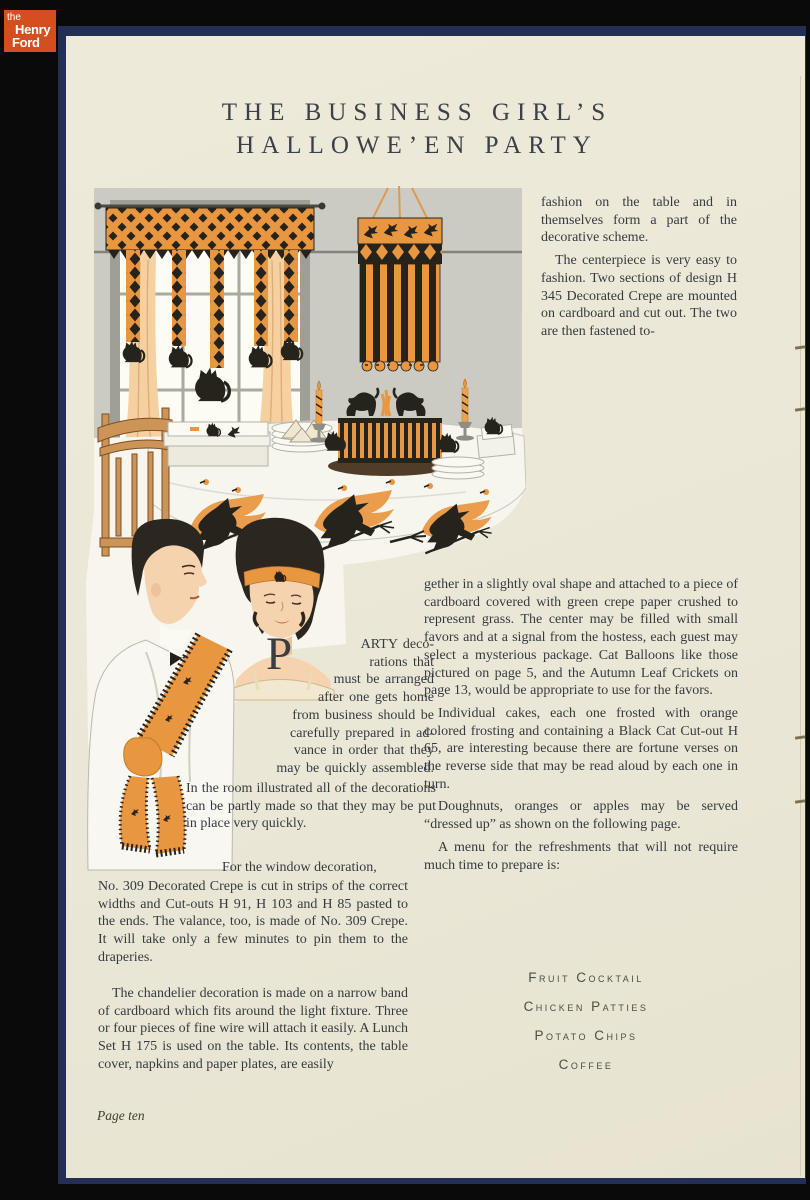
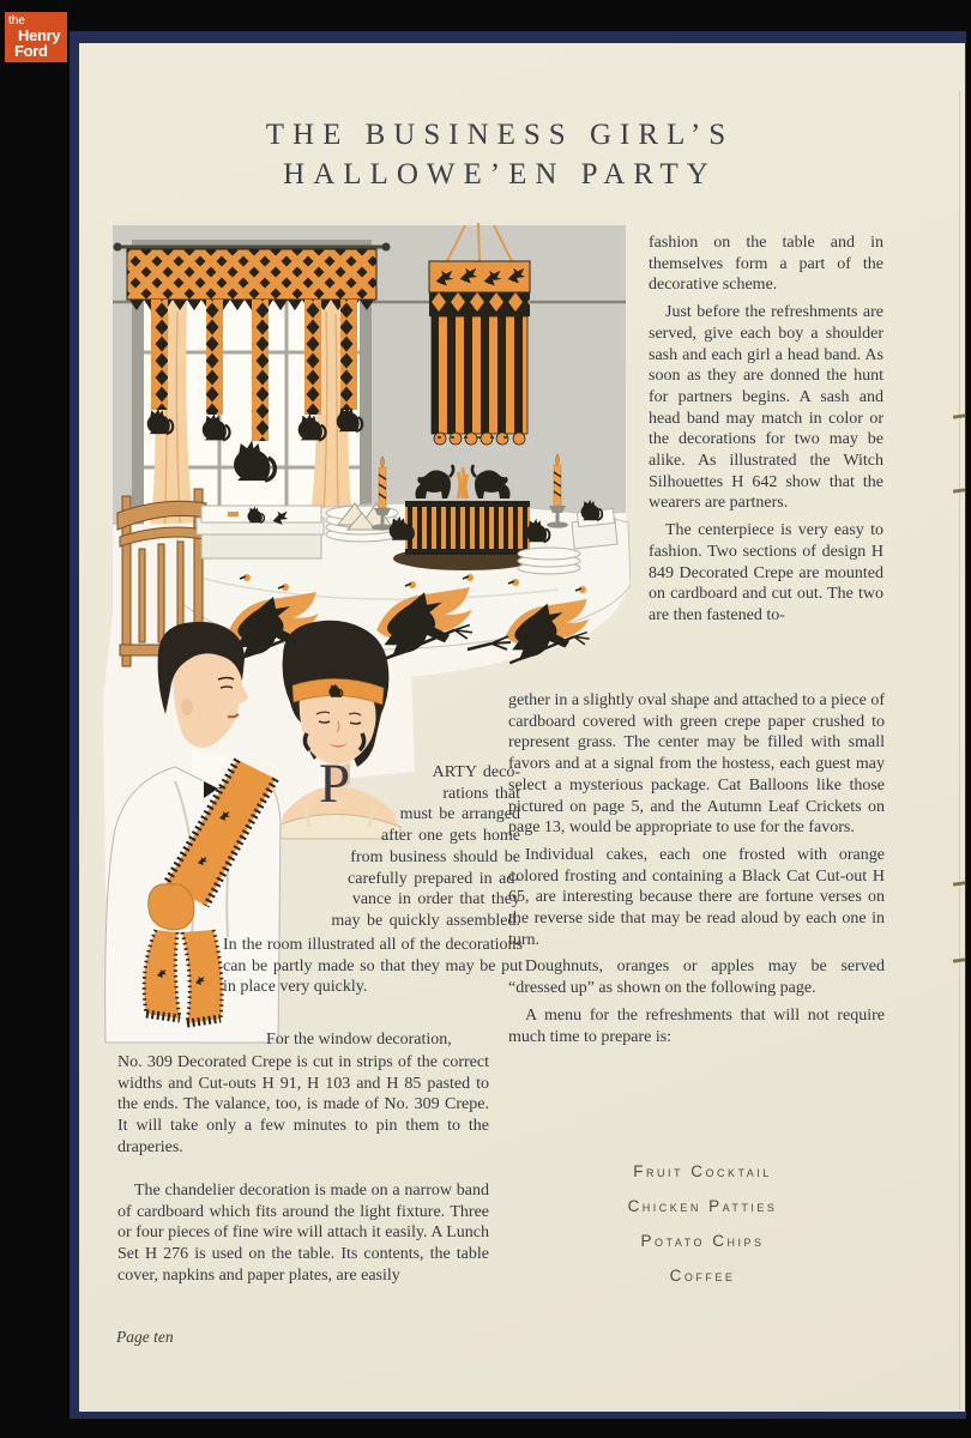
  THE BUSINESS GIRL’S
  HALLOWE’EN PARTY
  fashion on the table and in themselves form a part of the decorative scheme.
+ Just before the refreshments are served, give each boy a shoulder sash and each girl a head band. As soon as they are donned the hunt for partners begins. A sash and head band may match in color or the decorations for two may be alike. As illustrated the Witch Silhouettes H 642 show that the wearers are partners.
- The centerpiece is very easy to fashion. Two sections of design H 345 Decorated Crepe are mounted on cardboard and cut out. The two are then fastened to-
+ The centerpiece is very easy to fashion. Two sections of design H 849 Decorated Crepe are mounted on cardboard and cut out. The two are then fastened to-
  gether in a slightly oval shape and attached to a piece of cardboard covered with green crepe paper crushed to represent grass. The center may be filled with small favors and at a signal from the hostess, each guest may select a mysterious package. Cat Balloons like those pictured on page 5, and the Autumn Leaf Crickets on page 13, would be appropriate to use for the favors.
  Individual cakes, each one frosted with orange colored frosting and containing a Black Cat Cut-out H 65, are interesting because there are fortune verses on the reverse side that may be read aloud by each one in turn.
  Doughnuts, oranges or apples may be served “dressed up” as shown on the following page.
  A menu for the refreshments that will not require much time to prepare is:
  Fruit Cocktail
  Chicken Patties
  Potato Chips
  Coffee
  P
  ARTY deco-
  rations that
  must be arranged
  after one gets home
  from business should be
  carefully prepared in ad-
  vance in order that they
  may be quickly assembled.
  In the room illustrated all of the decorations can be partly made so that they may be put in place very quickly.
  For the window decoration,
  No. 309 Decorated Crepe is cut in strips of the correct widths and Cut-outs H 91, H 103 and H 85 pasted to the ends. The valance, too, is made of No. 309 Crepe. It will take only a few minutes to pin them to the draperies.
- The chandelier decoration is made on a narrow band of cardboard which fits around the light fixture. Three or four pieces of fine wire will attach it easily. A Lunch Set H 175 is used on the table. Its contents, the table cover, napkins and paper plates, are easily
+ The chandelier decoration is made on a narrow band of cardboard which fits around the light fixture. Three or four pieces of fine wire will attach it easily. A Lunch Set H 276 is used on the table. Its contents, the table cover, napkins and paper plates, are easily
  Page ten
  the
  Henry
  Ford
